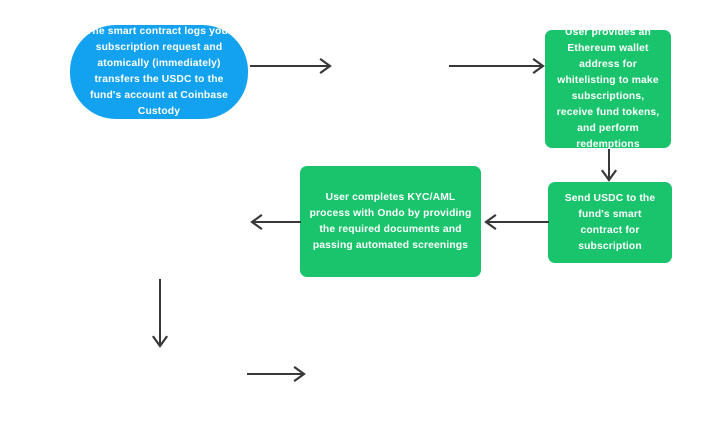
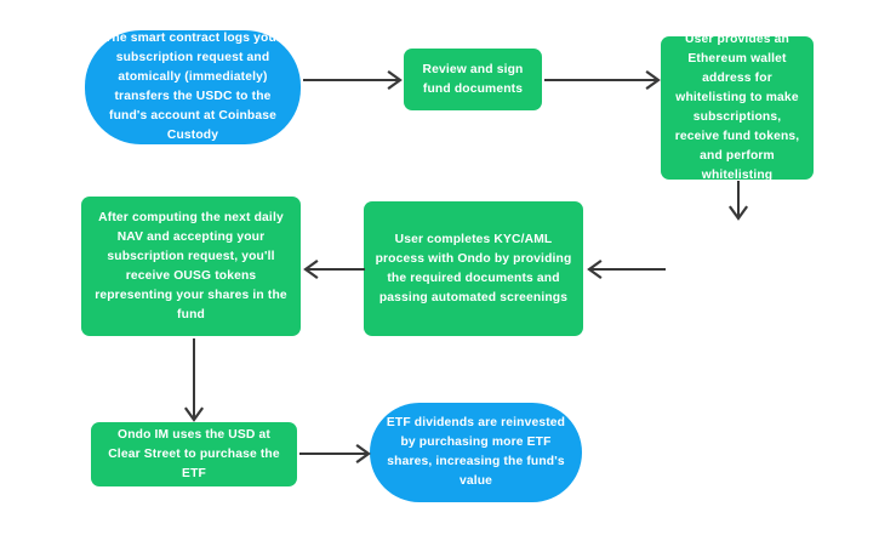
  The smart contract logs your subscription request and atomically (immediately) transfers the USDC to the fund's account at Coinbase Custody
+ Review and sign fund documents
- User provides an Ethereum wallet address for whitelisting to make subscriptions, receive fund tokens, and perform redemptions
+ User provides an Ethereum wallet address for whitelisting to make subscriptions, receive fund tokens, and perform whitelisting
- Send USDC to the fund's smart contract for subscription
  User completes KYC/AML process with Ondo by providing the required documents and passing automated screenings
+ After computing the next daily NAV and accepting your subscription request, you'll receive OUSG tokens representing your shares in the fund
+ Ondo IM uses the USD at Clear Street to purchase the ETF
+ ETF dividends are reinvested by purchasing more ETF shares, increasing the fund's value
